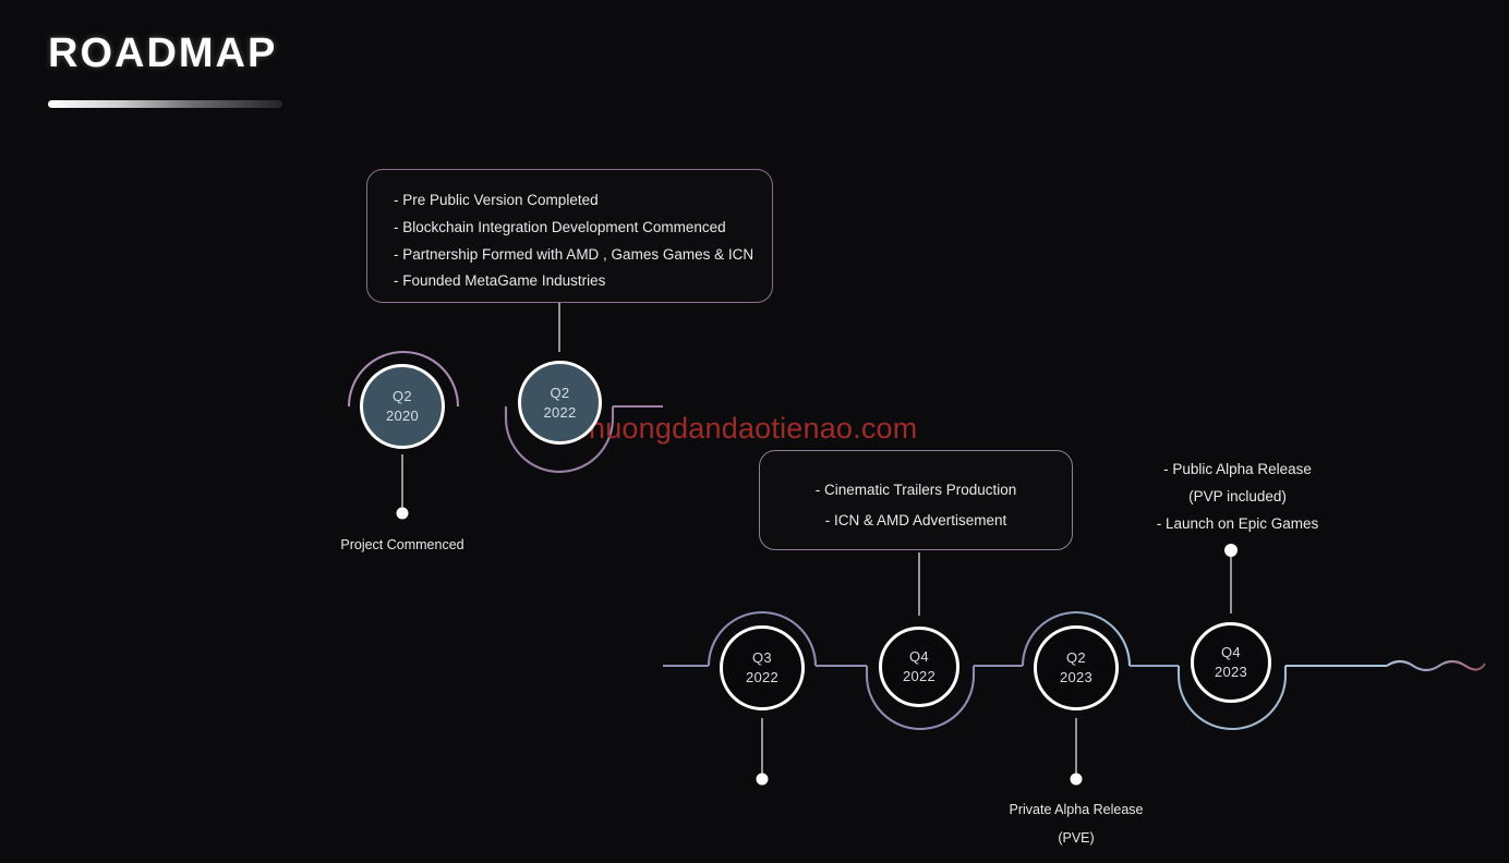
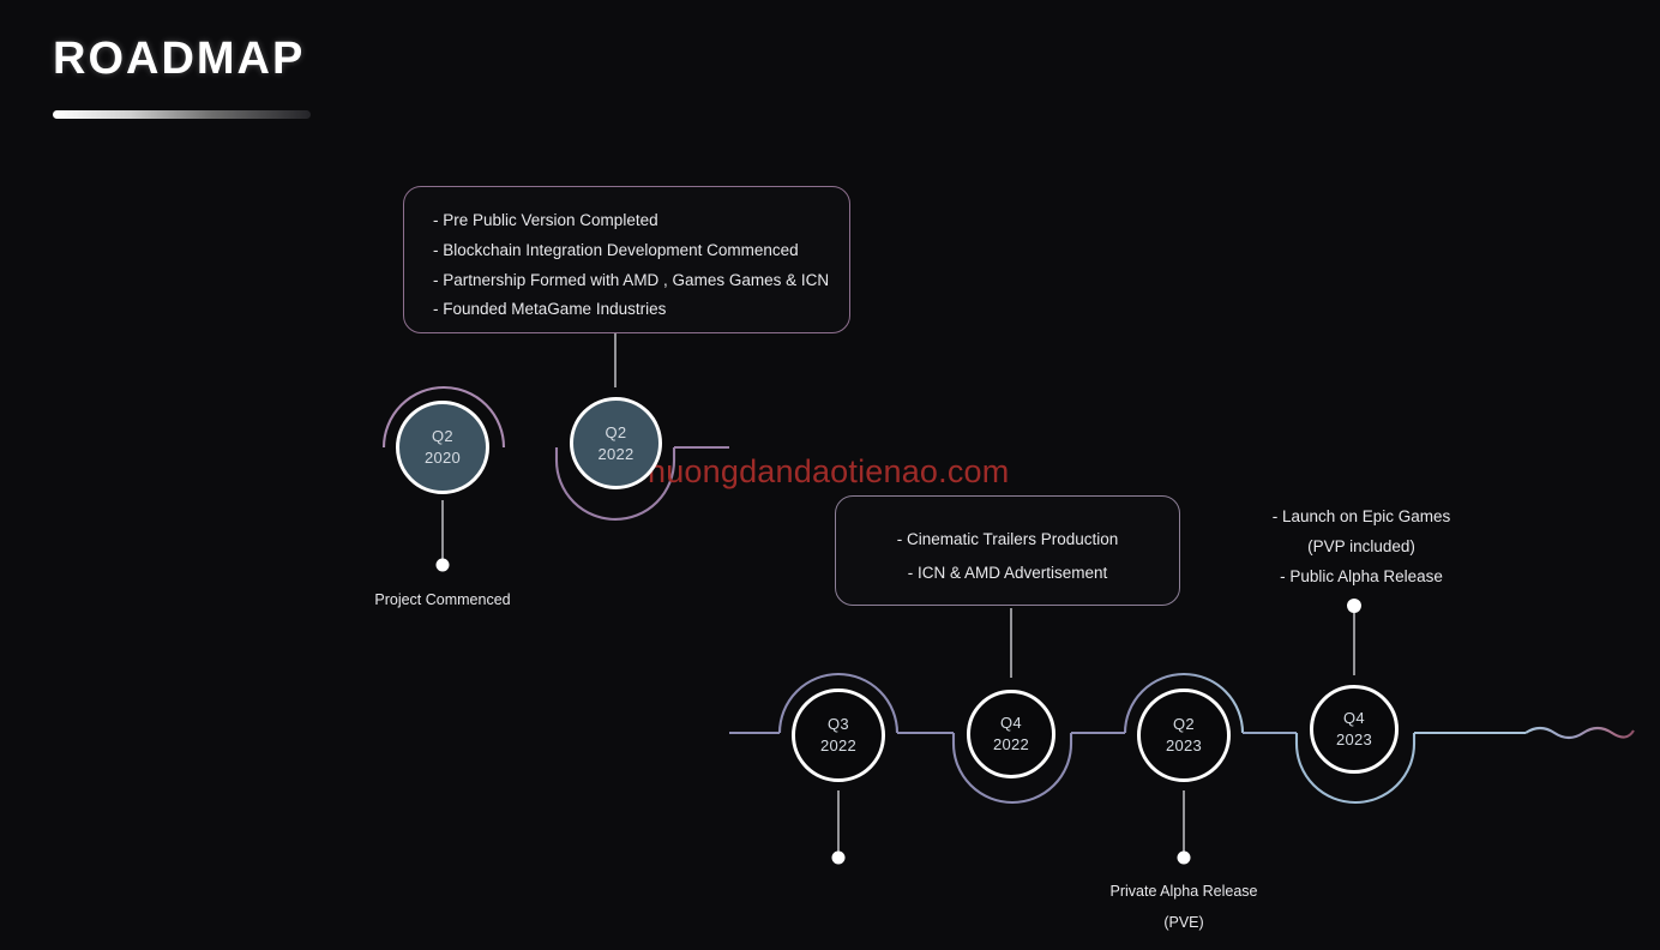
  ROADMAP
  - Pre Public Version Completed
  - Blockchain Integration Development Commenced
  - Partnership Formed with AMD , Games Games & ICN
  - Founded MetaGame Industries
  - Cinematic Trailers Production
  - ICN & AMD Advertisement
- - Public Alpha Release
+ - Launch on Epic Games
  (PVP included)
- - Launch on Epic Games
+ - Public Alpha Release
  huongdandaotienao.com
  Q2
  2020
  Q2
  2022
  Q3
  2022
  Q4
  2022
  Q2
  2023
  Q4
  2023
  Project Commenced
  Private Alpha Release
  (PVE)
